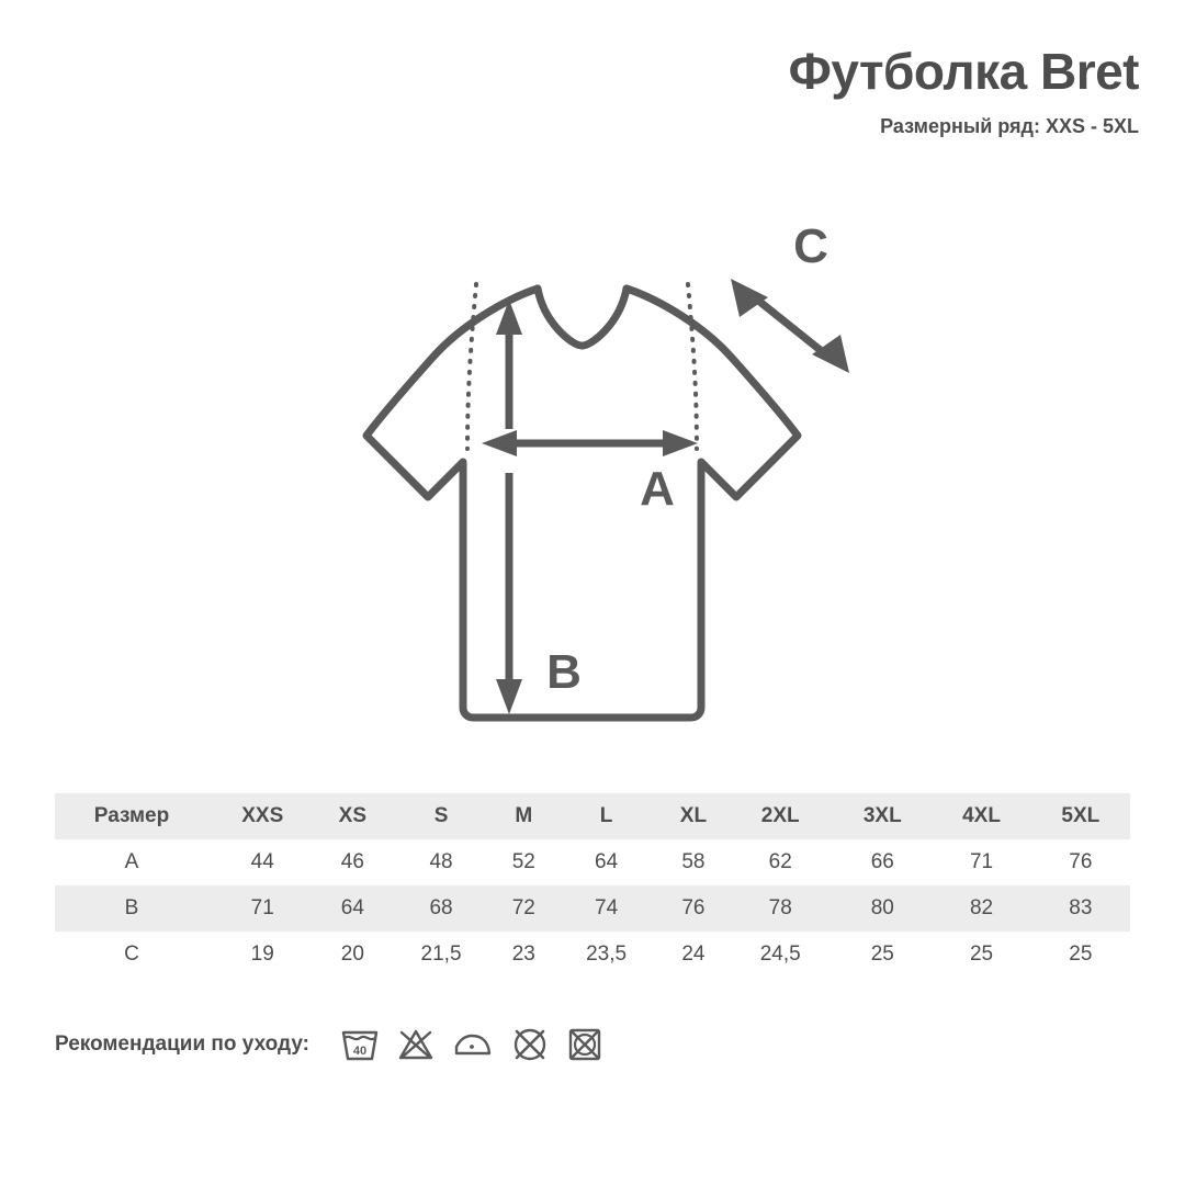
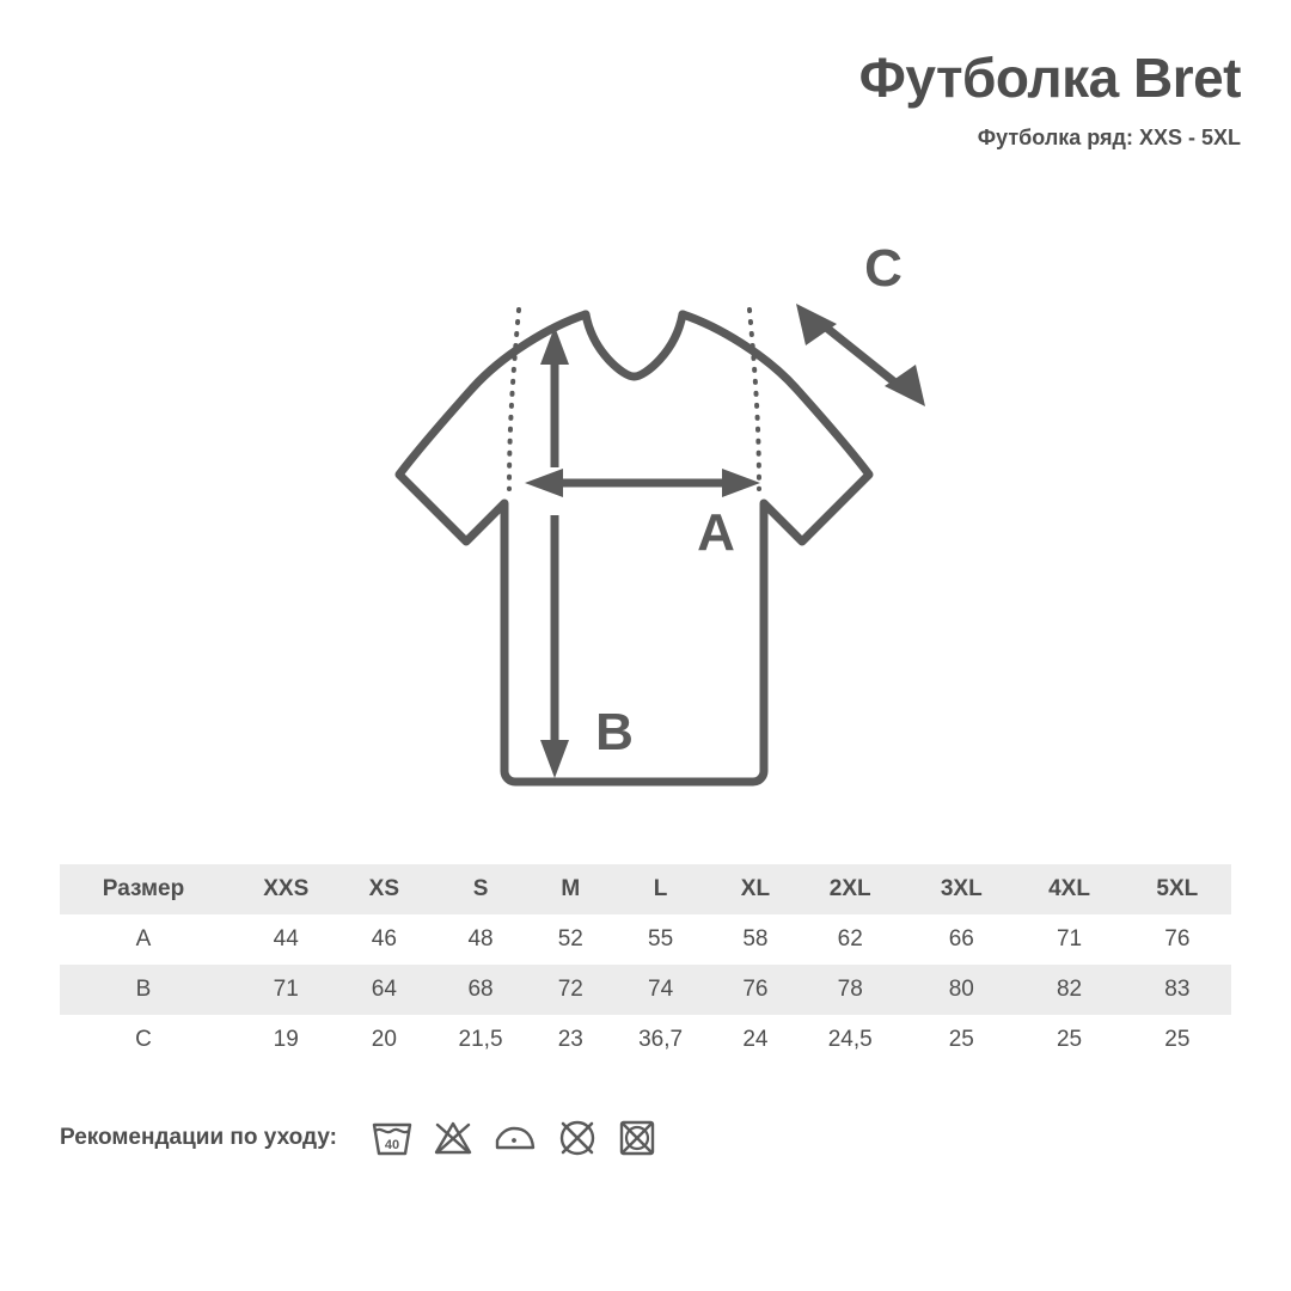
  Футболка Bret
- Размерный ряд: XXS - 5XL
+ Футболка ряд: XXS - 5XL
  A
  B
  C
  Размер	XXS	XS	S	M	L	XL	2XL	3XL	4XL	5XL
- A	44	46	48	52	64	58	62	66	71	76
+ A	44	46	48	52	55	58	62	66	71	76
  B	71	64	68	72	74	76	78	80	82	83
- C	19	20	21,5	23	23,5	24	24,5	25	25	25
+ C	19	20	21,5	23	36,7	24	24,5	25	25	25
  Рекомендации по уходу:
  40
